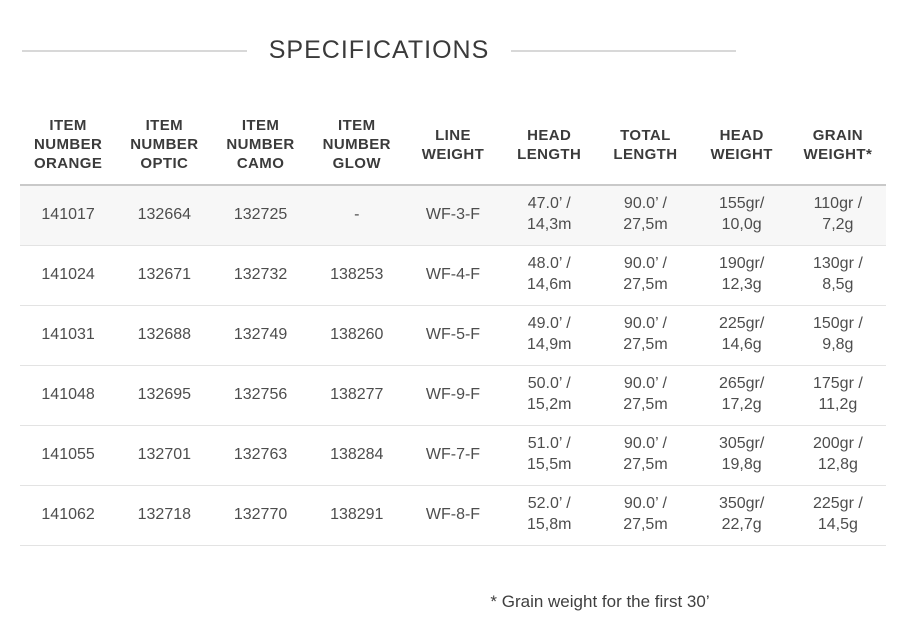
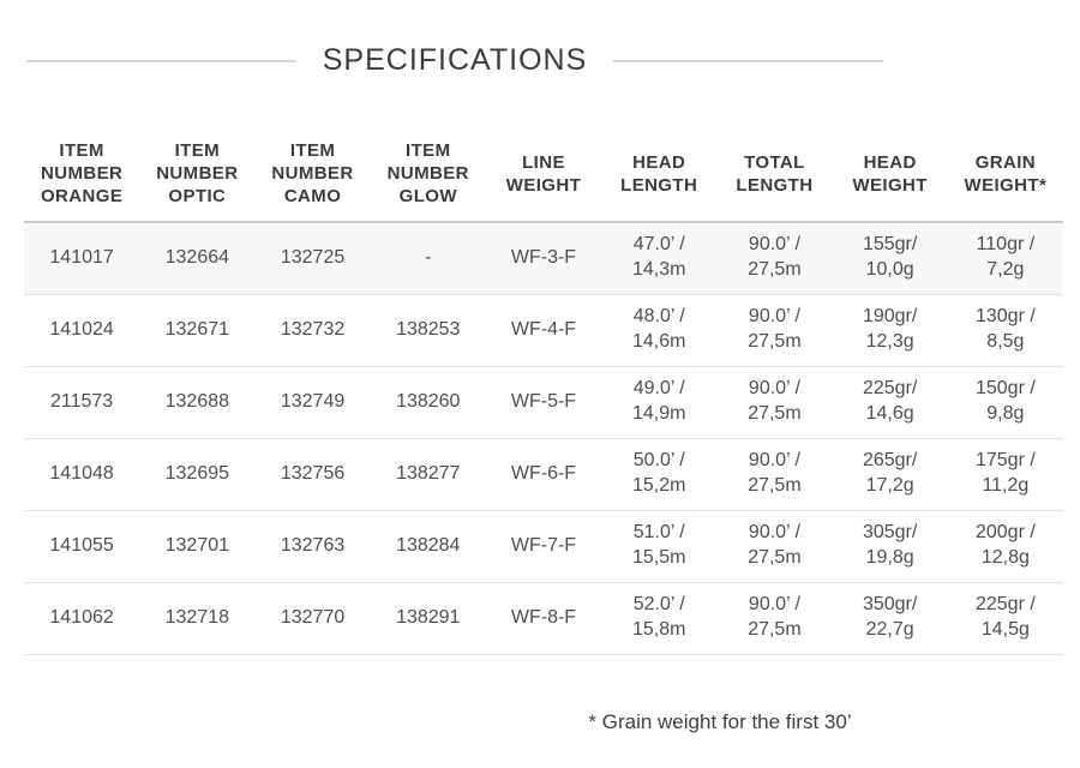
  SPECIFICATIONS
  ITEM NUMBER ORANGE	ITEM NUMBER OPTIC	ITEM NUMBER CAMO	ITEM NUMBER GLOW	LINE WEIGHT	HEAD LENGTH	TOTAL LENGTH	HEAD WEIGHT	GRAIN WEIGHT*
  141017	132664	132725	-	WF-3-F	47.0’ / 14,3m	90.0’ / 27,5m	155gr/ 10,0g	110gr / 7,2g
  141024	132671	132732	138253	WF-4-F	48.0’ / 14,6m	90.0’ / 27,5m	190gr/ 12,3g	130gr / 8,5g
- 141031	132688	132749	138260	WF-5-F	49.0’ / 14,9m	90.0’ / 27,5m	225gr/ 14,6g	150gr / 9,8g
+ 211573	132688	132749	138260	WF-5-F	49.0’ / 14,9m	90.0’ / 27,5m	225gr/ 14,6g	150gr / 9,8g
- 141048	132695	132756	138277	WF-9-F	50.0’ / 15,2m	90.0’ / 27,5m	265gr/ 17,2g	175gr / 11,2g
+ 141048	132695	132756	138277	WF-6-F	50.0’ / 15,2m	90.0’ / 27,5m	265gr/ 17,2g	175gr / 11,2g
  141055	132701	132763	138284	WF-7-F	51.0’ / 15,5m	90.0’ / 27,5m	305gr/ 19,8g	200gr / 12,8g
  141062	132718	132770	138291	WF-8-F	52.0’ / 15,8m	90.0’ / 27,5m	350gr/ 22,7g	225gr / 14,5g
  * Grain weight for the first 30’
